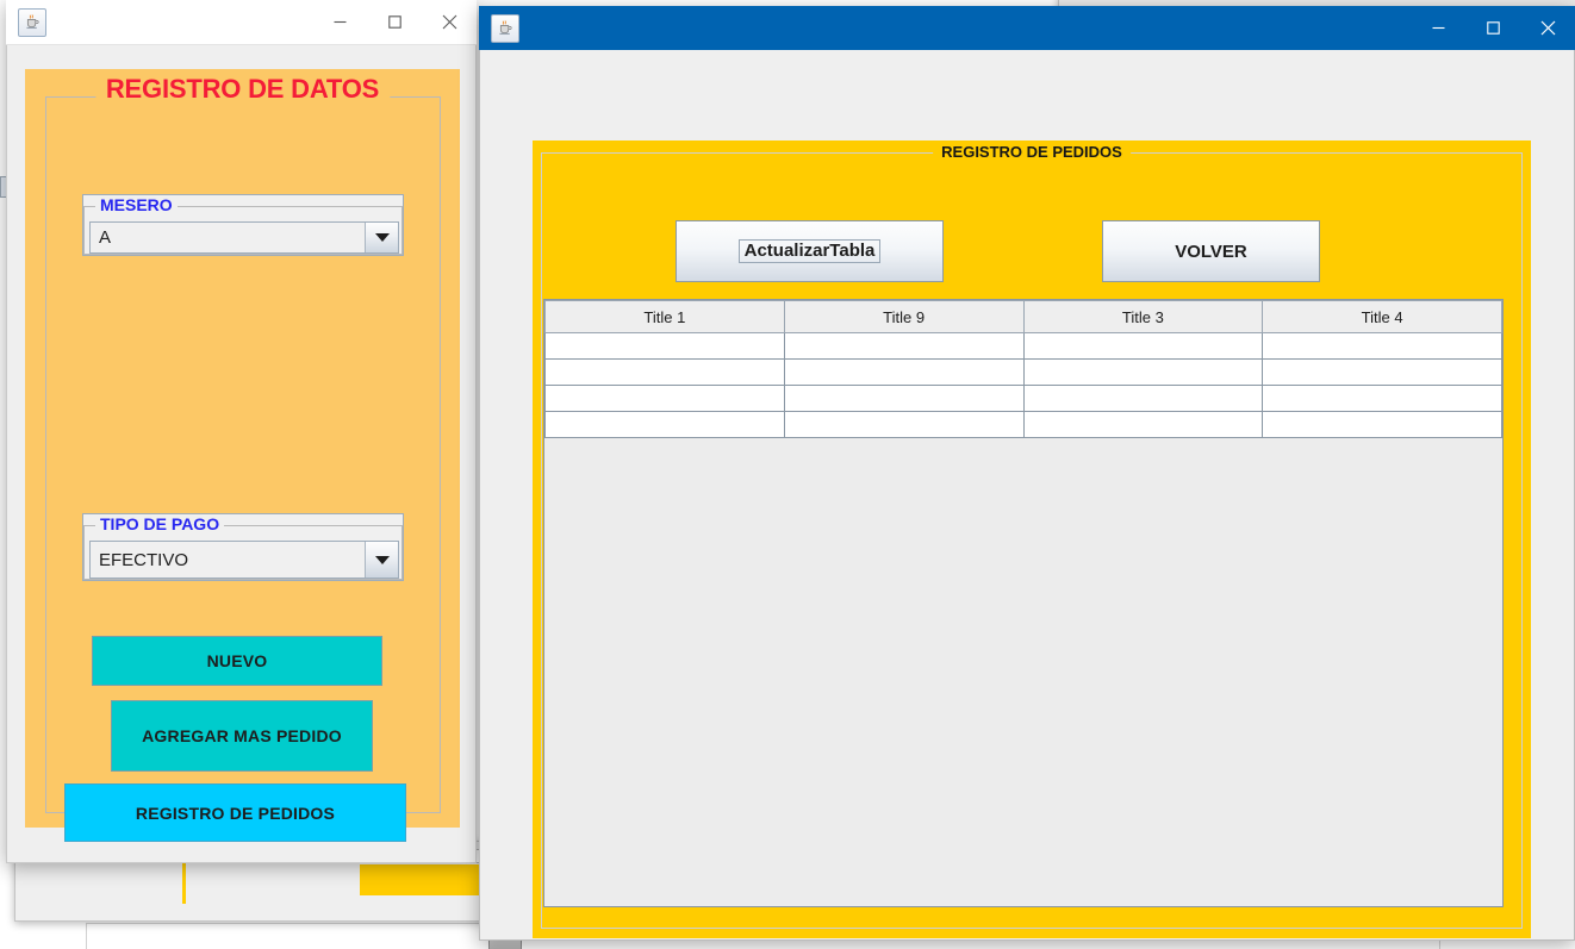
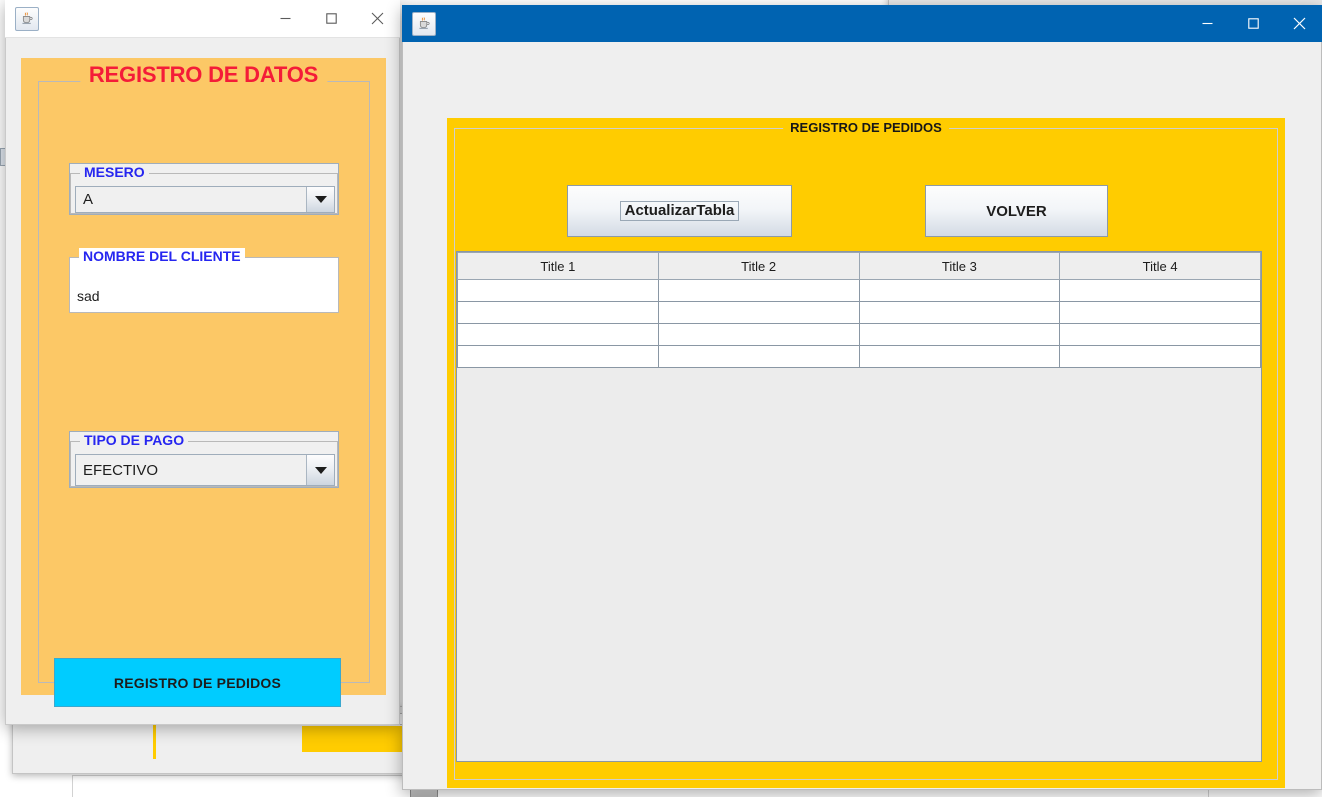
  REGISTRO DE DATOS
  MESERO
  A
+ NOMBRE DEL CLIENTE
+ sad
  TIPO DE PAGO
  EFECTIVO
- NUEVO
- AGREGAR MAS PEDIDO
  REGISTRO DE PEDIDOS
  REGISTRO DE PEDIDOS
  ActualizarTabla
  VOLVER
- Title 1	Title 9	Title 3	Title 4
+ Title 1	Title 2	Title 3	Title 4
